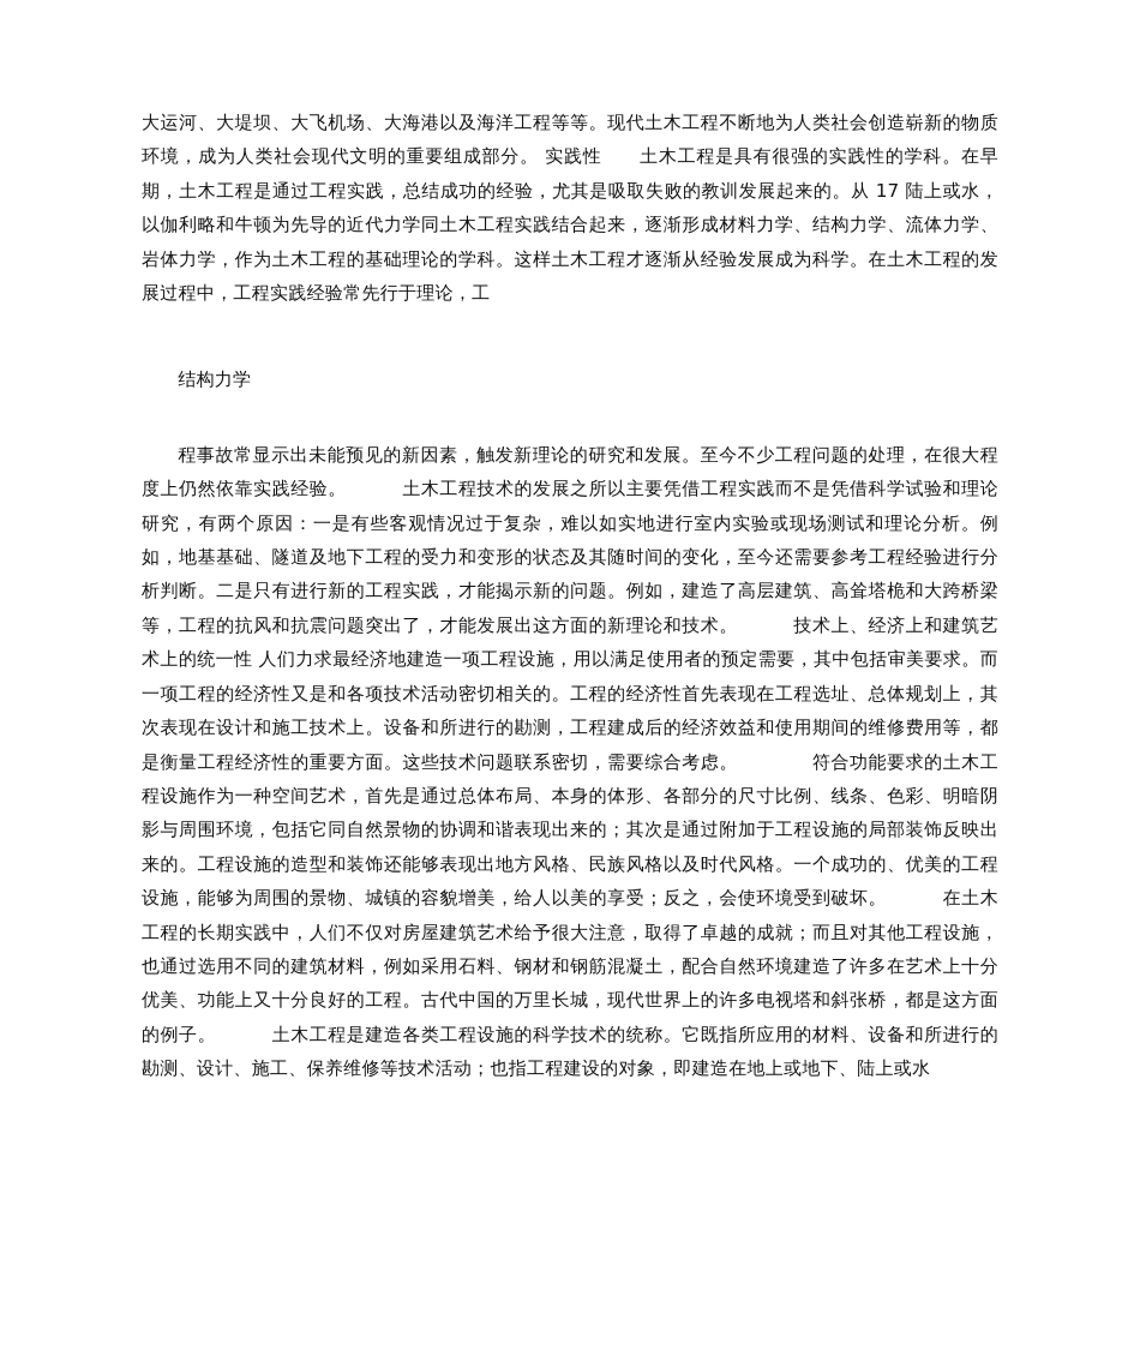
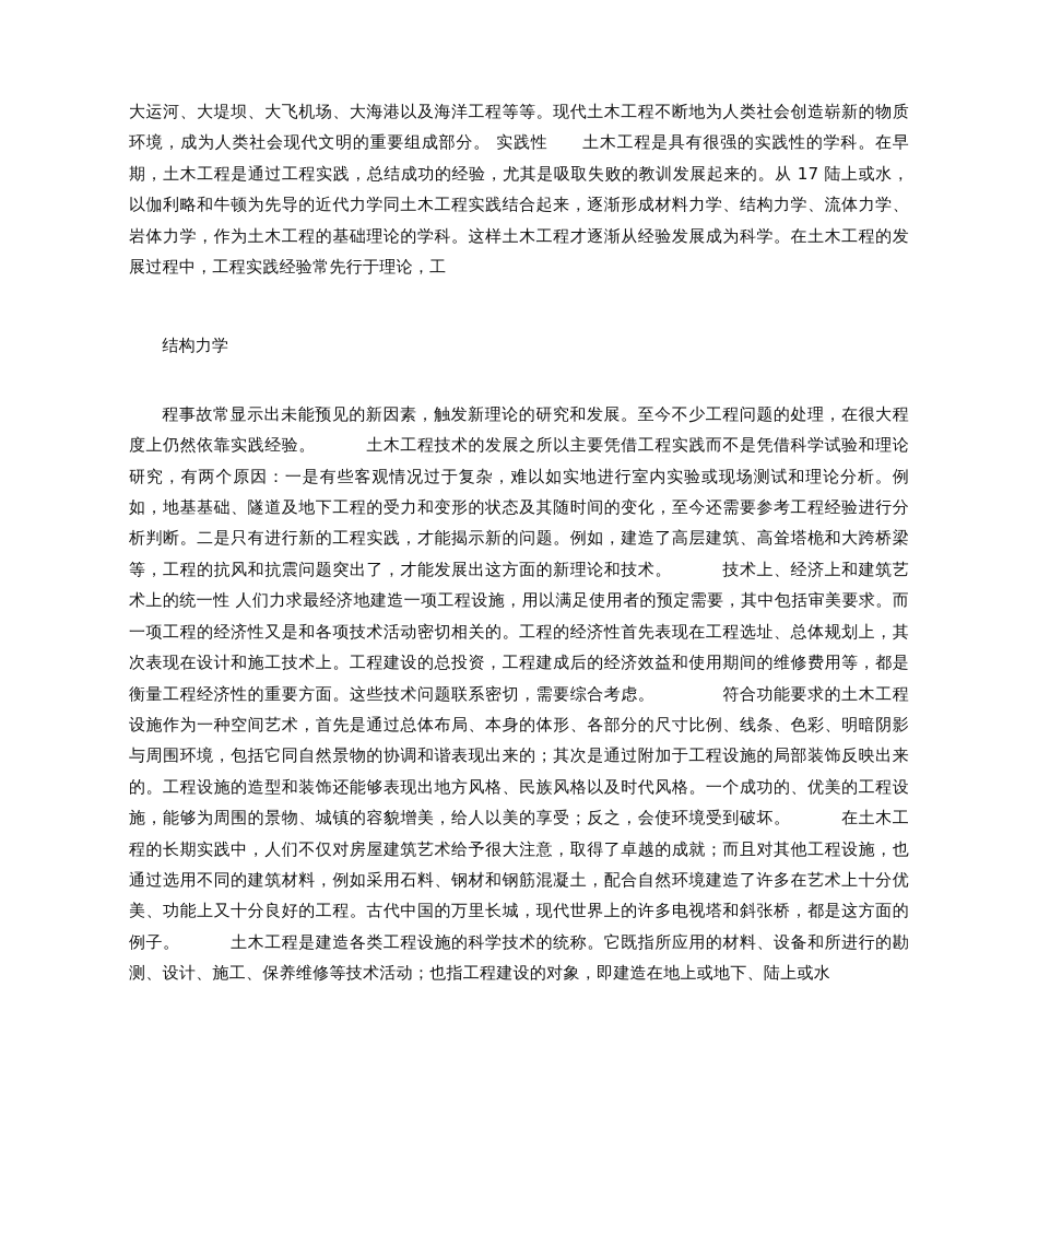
  大运河、大堤坝、大飞机场、大海港以及海洋工程等等。现代土木工程不断地为人类社会创造崭新的物质环境，成为人类社会现代文明的重要组成部分。 实践性 土木工程是具有很强的实践性的学科。在早期，土木工程是通过工程实践，总结成功的经验，尤其是吸取失败的教训发展起来的。从 17 陆上或水，以伽利略和牛顿为先导的近代力学同土木工程实践结合起来，逐渐形成材料力学、结构力学、流体力学、岩体力学，作为土木工程的基础理论的学科。这样土木工程才逐渐从经验发展成为科学。在土木工程的发展过程中，工程实践经验常先行于理论，工
  结构力学
- 程事故常显示出未能预见的新因素，触发新理论的研究和发展。至今不少工程问题的处理，在很大程度上仍然依靠实践经验。 土木工程技术的发展之所以主要凭借工程实践而不是凭借科学试验和理论研究，有两个原因：一是有些客观情况过于复杂，难以如实地进行室内实验或现场测试和理论分析。例如，地基基础、隧道及地下工程的受力和变形的状态及其随时间的变化，至今还需要参考工程经验进行分析判断。二是只有进行新的工程实践，才能揭示新的问题。例如，建造了高层建筑、高耸塔桅和大跨桥梁等，工程的抗风和抗震问题突出了，才能发展出这方面的新理论和技术。 技术上、经济上和建筑艺术上的统一性 人们力求最经济地建造一项工程设施，用以满足使用者的预定需要，其中包括审美要求。而一项工程的经济性又是和各项技术活动密切相关的。工程的经济性首先表现在工程选址、总体规划上，其次表现在设计和施工技术上。设备和所进行的勘测，工程建成后的经济效益和使用期间的维修费用等，都是衡量工程经济性的重要方面。这些技术问题联系密切，需要综合考虑。 符合功能要求的土木工程设施作为一种空间艺术，首先是通过总体布局、本身的体形、各部分的尺寸比例、线条、色彩、明暗阴影与周围环境，包括它同自然景物的协调和谐表现出来的；其次是通过附加于工程设施的局部装饰反映出来的。工程设施的造型和装饰还能够表现出地方风格、民族风格以及时代风格。一个成功的、优美的工程设施，能够为周围的景物、城镇的容貌增美，给人以美的享受；反之，会使环境受到破坏。 在土木工程的长期实践中，人们不仅对房屋建筑艺术给予很大注意，取得了卓越的成就；而且对其他工程设施，也通过选用不同的建筑材料，例如采用石料、钢材和钢筋混凝土，配合自然环境建造了许多在艺术上十分优美、功能上又十分良好的工程。古代中国的万里长城，现代世界上的许多电视塔和斜张桥，都是这方面的例子。 土木工程是建造各类工程设施的科学技术的统称。它既指所应用的材料、设备和所进行的勘测、设计、施工、保养维修等技术活动；也指工程建设的对象，即建造在地上或地下、陆上或水
+ 程事故常显示出未能预见的新因素，触发新理论的研究和发展。至今不少工程问题的处理，在很大程度上仍然依靠实践经验。 土木工程技术的发展之所以主要凭借工程实践而不是凭借科学试验和理论研究，有两个原因：一是有些客观情况过于复杂，难以如实地进行室内实验或现场测试和理论分析。例如，地基基础、隧道及地下工程的受力和变形的状态及其随时间的变化，至今还需要参考工程经验进行分析判断。二是只有进行新的工程实践，才能揭示新的问题。例如，建造了高层建筑、高耸塔桅和大跨桥梁等，工程的抗风和抗震问题突出了，才能发展出这方面的新理论和技术。 技术上、经济上和建筑艺术上的统一性 人们力求最经济地建造一项工程设施，用以满足使用者的预定需要，其中包括审美要求。而一项工程的经济性又是和各项技术活动密切相关的。工程的经济性首先表现在工程选址、总体规划上，其次表现在设计和施工技术上。工程建设的总投资，工程建成后的经济效益和使用期间的维修费用等，都是衡量工程经济性的重要方面。这些技术问题联系密切，需要综合考虑。 符合功能要求的土木工程设施作为一种空间艺术，首先是通过总体布局、本身的体形、各部分的尺寸比例、线条、色彩、明暗阴影与周围环境，包括它同自然景物的协调和谐表现出来的；其次是通过附加于工程设施的局部装饰反映出来的。工程设施的造型和装饰还能够表现出地方风格、民族风格以及时代风格。一个成功的、优美的工程设施，能够为周围的景物、城镇的容貌增美，给人以美的享受；反之，会使环境受到破坏。 在土木工程的长期实践中，人们不仅对房屋建筑艺术给予很大注意，取得了卓越的成就；而且对其他工程设施，也通过选用不同的建筑材料，例如采用石料、钢材和钢筋混凝土，配合自然环境建造了许多在艺术上十分优美、功能上又十分良好的工程。古代中国的万里长城，现代世界上的许多电视塔和斜张桥，都是这方面的例子。 土木工程是建造各类工程设施的科学技术的统称。它既指所应用的材料、设备和所进行的勘测、设计、施工、保养维修等技术活动；也指工程建设的对象，即建造在地上或地下、陆上或水
